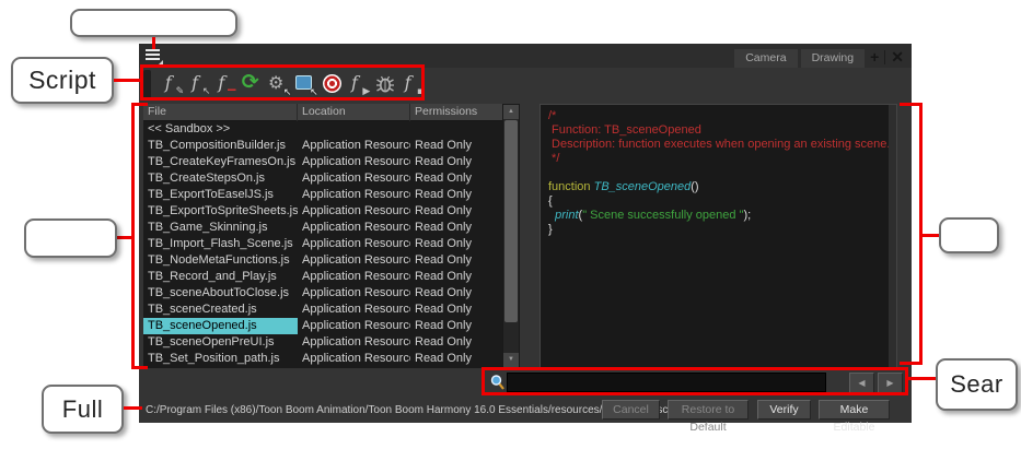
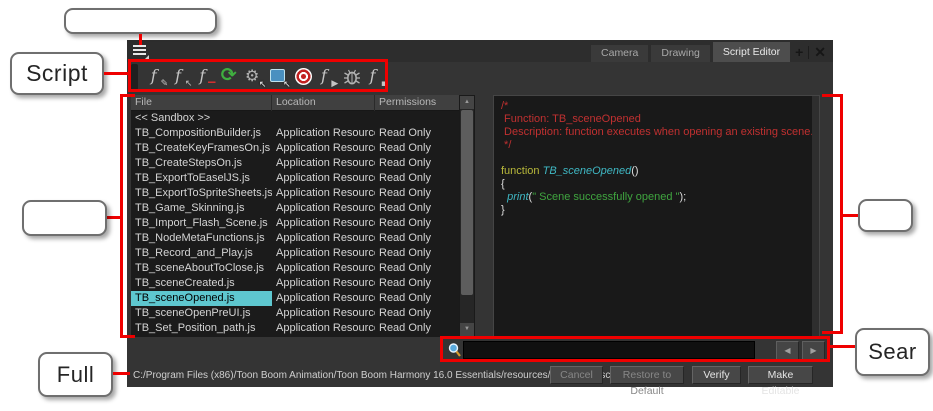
  Camera
  Drawing
+ Script Editor
  f
  ✎
  f
  ↖
  f
  −
  ⟳
  ⚙
  ↖
  ↖
  f
  ▶
  f
  ▪
  File
  Location
  Permissions
  << Sandbox >>
  TB_CompositionBuilder.js
  Application Resourc
  Read Only
  TB_CreateKeyFramesOn.js
  Application Resourc
  Read Only
  TB_CreateStepsOn.js
  Application Resourc
  Read Only
  TB_ExportToEaselJS.js
  Application Resourc
  Read Only
  TB_ExportToSpriteSheets.js
  Application Resourc
  Read Only
  TB_Game_Skinning.js
  Application Resourc
  Read Only
  TB_Import_Flash_Scene.js
  Application Resourc
  Read Only
  TB_NodeMetaFunctions.js
  Application Resourc
  Read Only
  TB_Record_and_Play.js
  Application Resourc
  Read Only
  TB_sceneAboutToClose.js
  Application Resourc
  Read Only
  TB_sceneCreated.js
  Application Resourc
  Read Only
  TB_sceneOpened.js
  Application Resourc
  Read Only
  TB_sceneOpenPreUI.js
  Application Resourc
  Read Only
  TB_Set_Position_path.js
  Application Resourc
  Read Only
  /*
  Function: TB_sceneOpened
  Description: function executes when opening an existing scene
  */
  function TB_sceneOpened()
  {
  print(" Scene successfully opened ");
  }
  ◀
  ▶
  C:/Program Files (x86)/Toon Boom Animation/Toon Boom Harmony 16.0 Essentials/resources/c
  Cancel
  Restore to Default
  Verify
  Make Editable
  Script
  Sear
  Full
